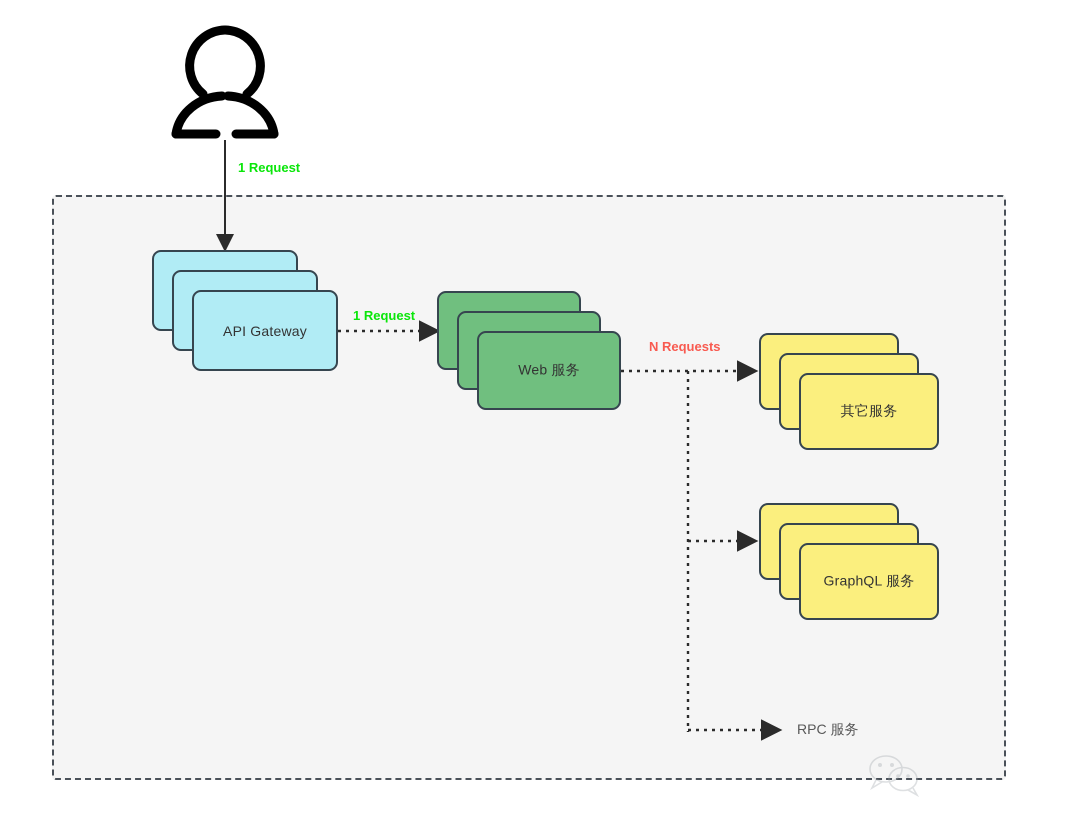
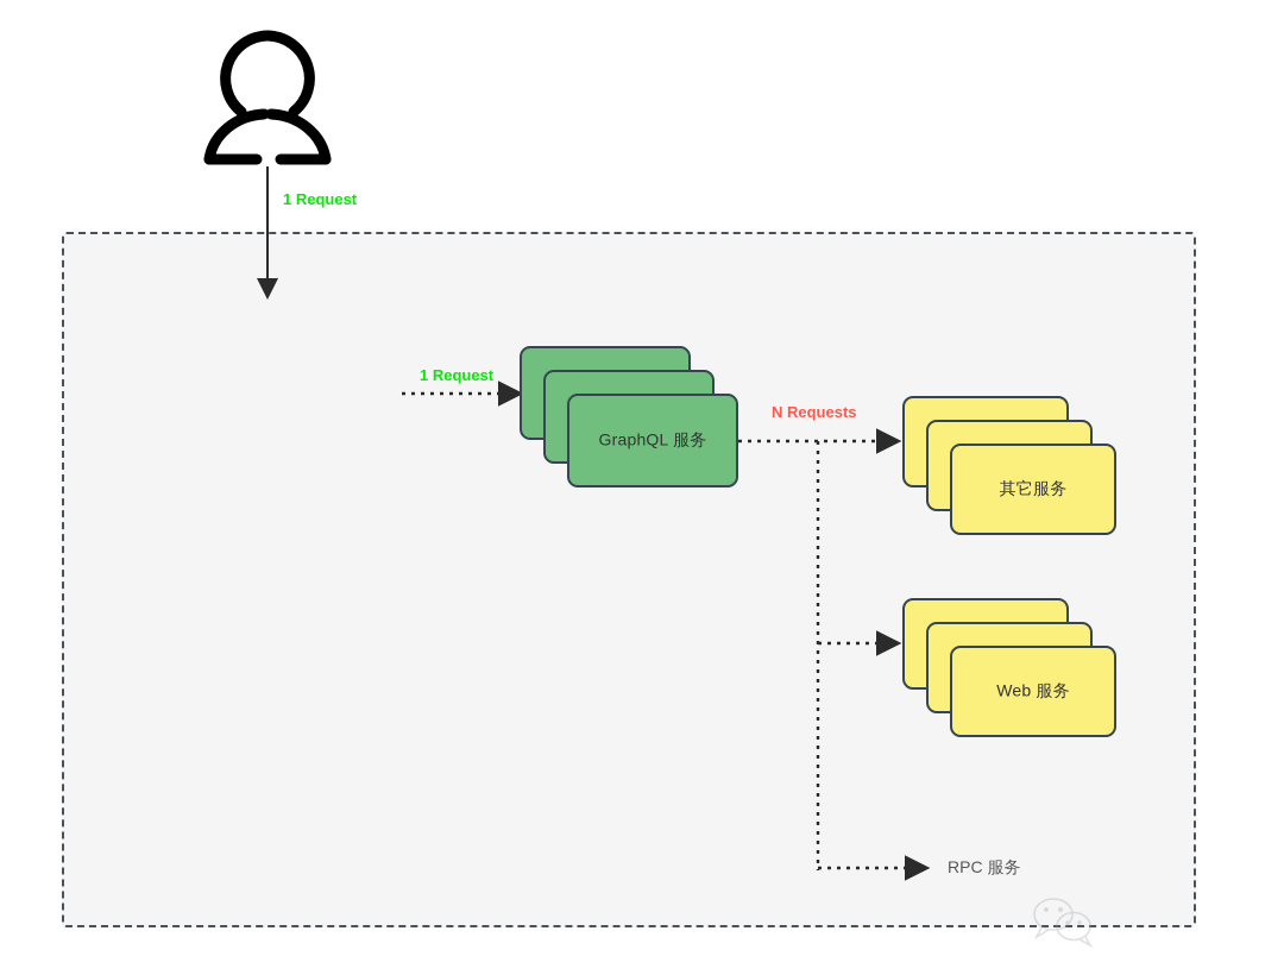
- API Gateway
- Web 服务
+ GraphQL 服务
  其它服务
- GraphQL 服务
+ Web 服务
  RPC 服务
  1 Request
  1 Request
  N Requests
